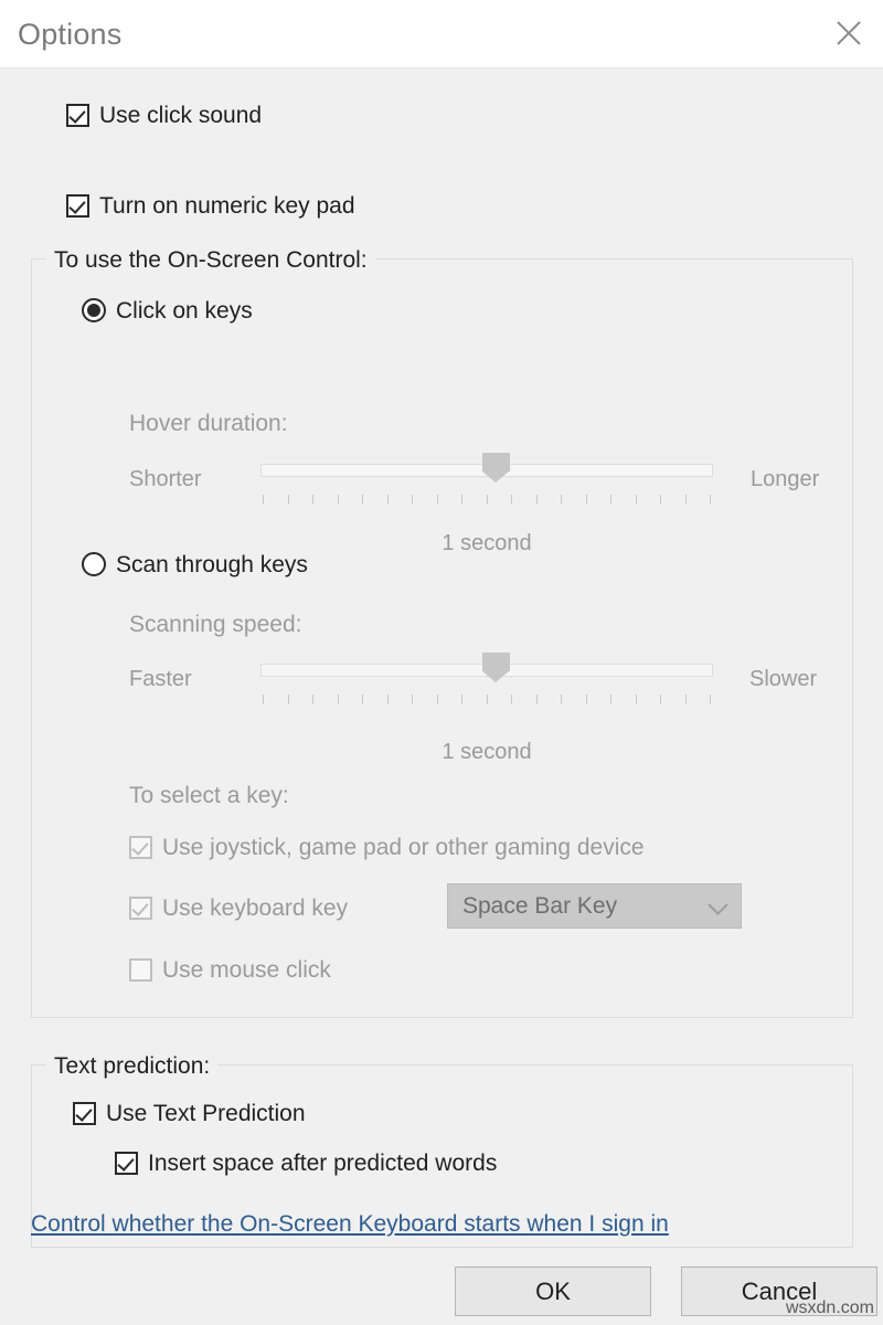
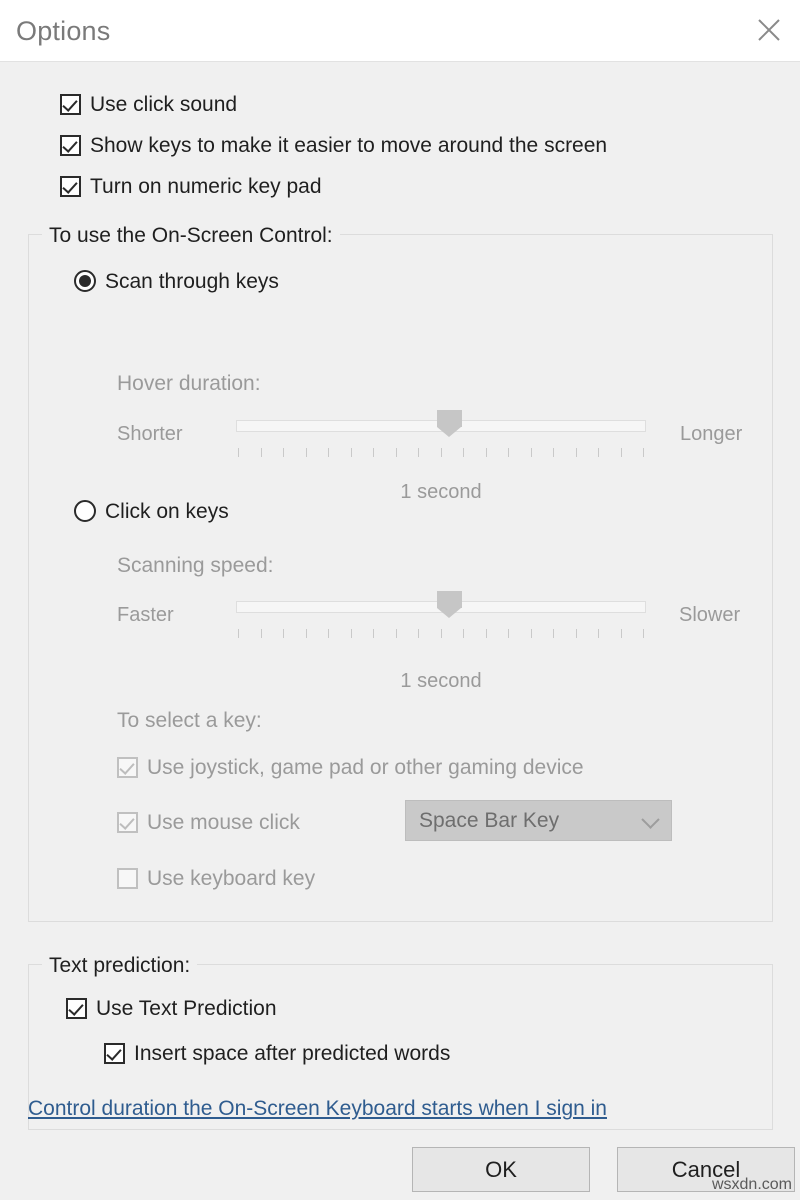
  Options
  Use click sound
+ Show keys to make it easier to move around the screen
  Turn on numeric key pad
  To use the On-Screen Control:
- Click on keys
+ Scan through keys
  Hover duration:
  Shorter
  Longer
  1 second
- Scan through keys
+ Click on keys
  Scanning speed:
  Faster
  Slower
  1 second
  To select a key:
  Use joystick, game pad or other gaming device
- Use keyboard key
+ Use mouse click
  Space Bar Key
- Use mouse click
+ Use keyboard key
  Text prediction:
  Use Text Prediction
  Insert space after predicted words
- Control whether the On-Screen Keyboard starts when I sign in
+ Control duration the On-Screen Keyboard starts when I sign in
  OK
  Cancel
  wsxdn.com
